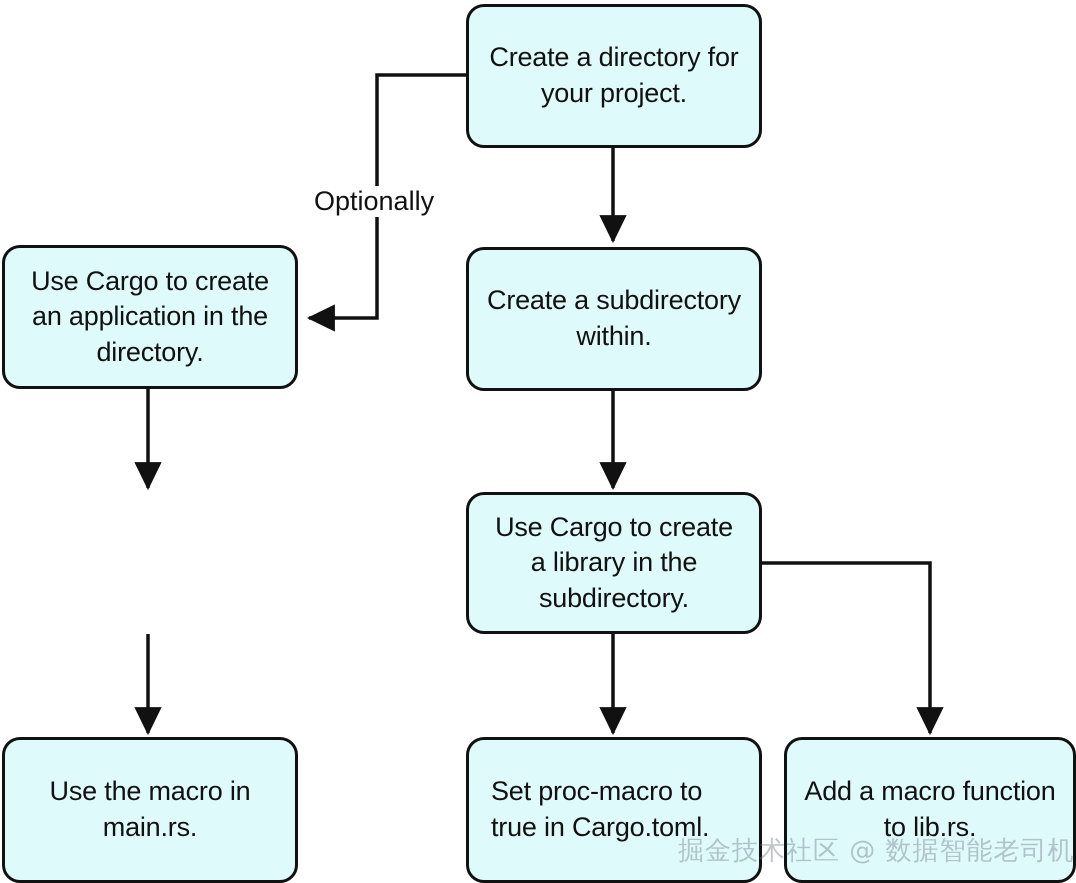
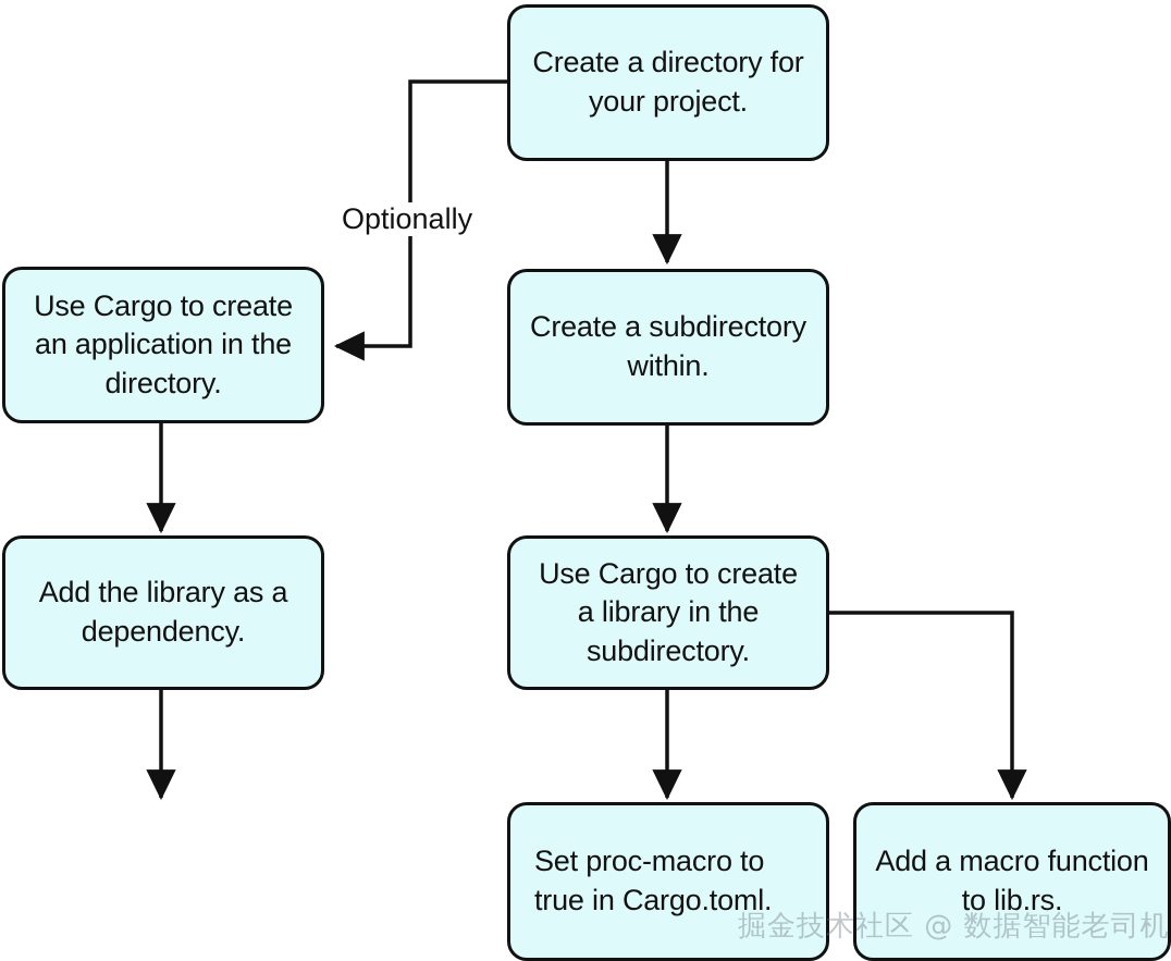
  Create a directory for
  your project.
  Create a subdirectory
  within.
  Use Cargo to create
  an application in the
  directory.
  Use Cargo to create
  a library in the
  subdirectory.
+ Add the library as a
+ dependency.
  Set proc-macro to
  true in Cargo.toml.
  Add a macro function
  to lib.rs.
- Use the macro in
- main.rs.
  Optionally
  掘金技术社区 @ 数据智能老司机
